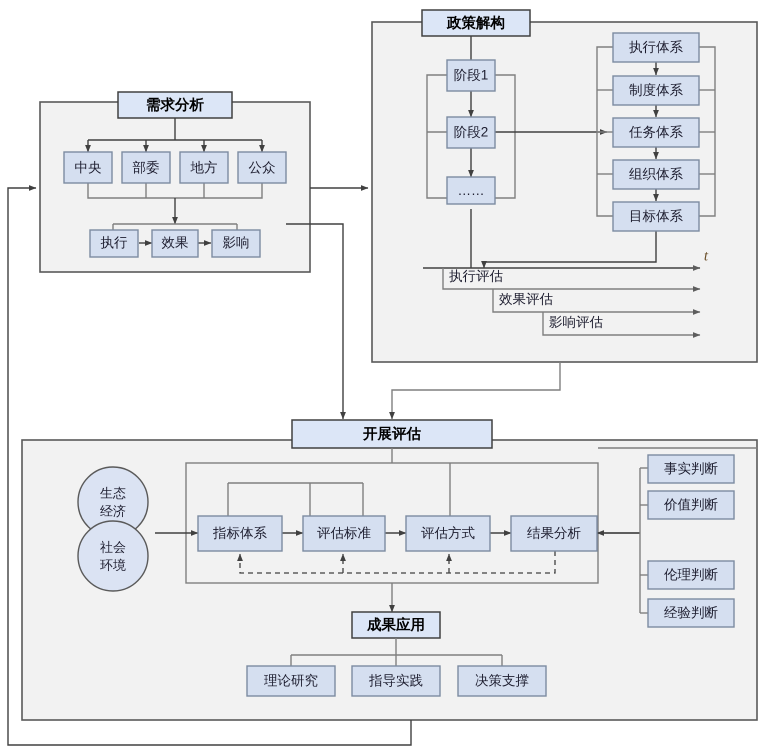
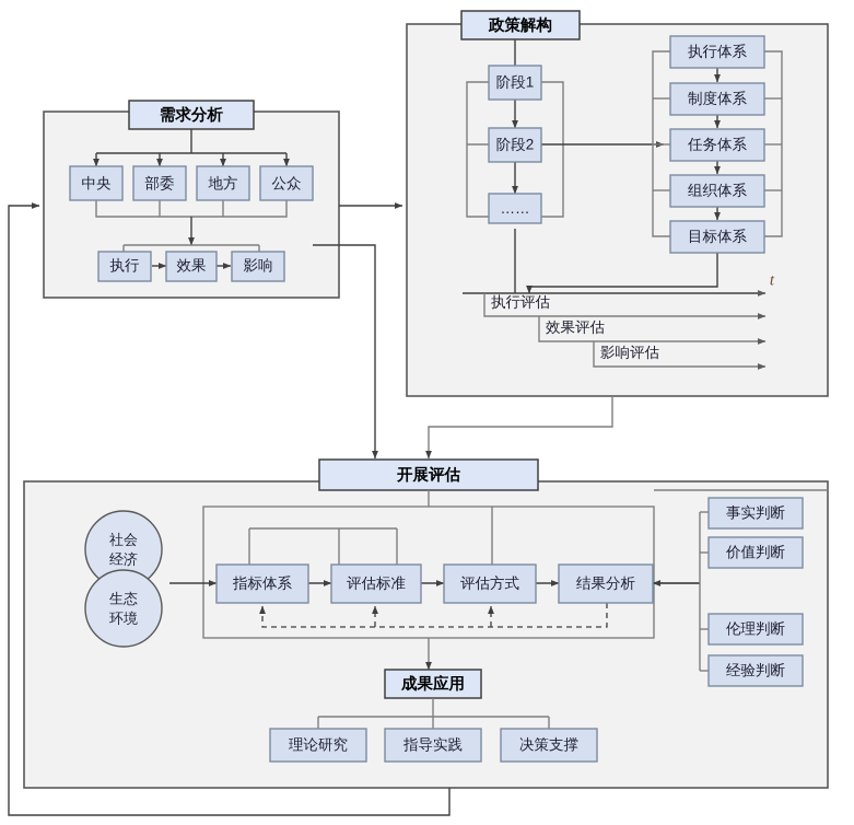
  中央
  部委
  地方
  公众
  执行
  效果
  影响
  阶段1
  阶段2
  ……
  执行体系
  制度体系
  任务体系
  组织体系
  目标体系
  t
  执行评估
  效果评估
  影响评估
  需求分析
  政策解构
  开展评估
- 生态
+ 社会
  经济
- 社会
+ 生态
  环境
  指标体系
  评估标准
  评估方式
  结果分析
  事实判断
  价值判断
  伦理判断
  经验判断
  成果应用
  理论研究
  指导实践
  决策支撑
